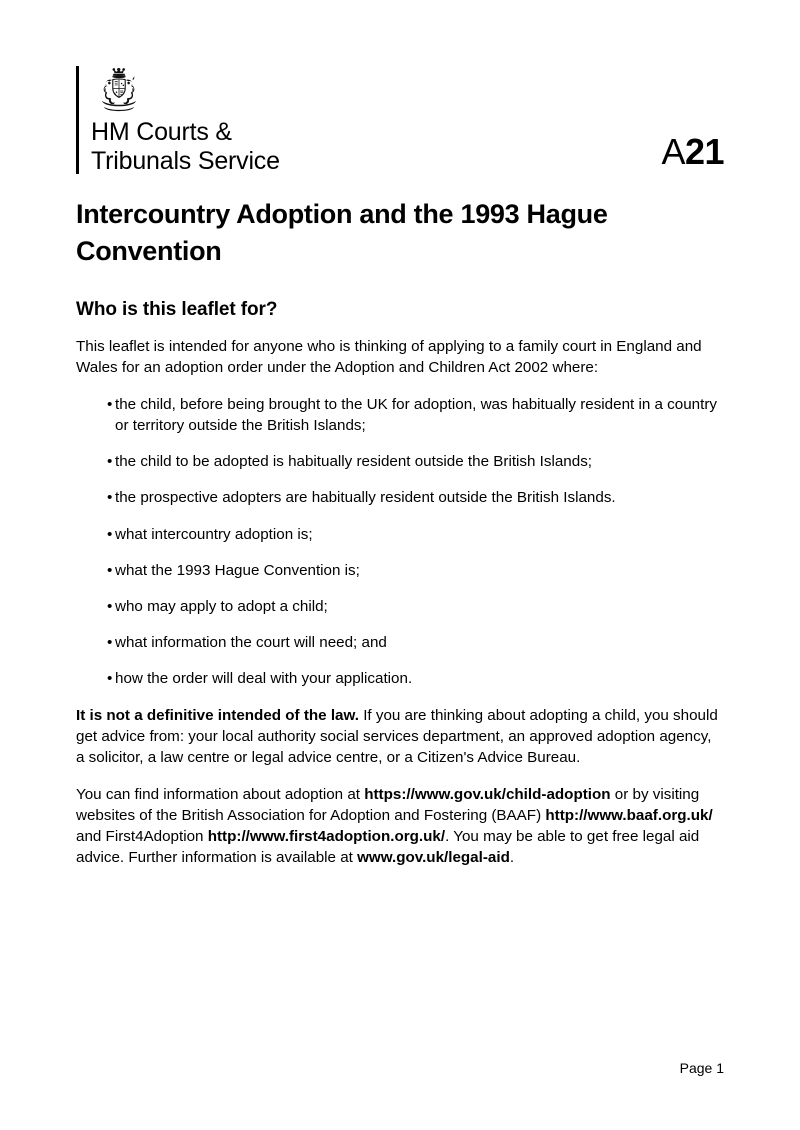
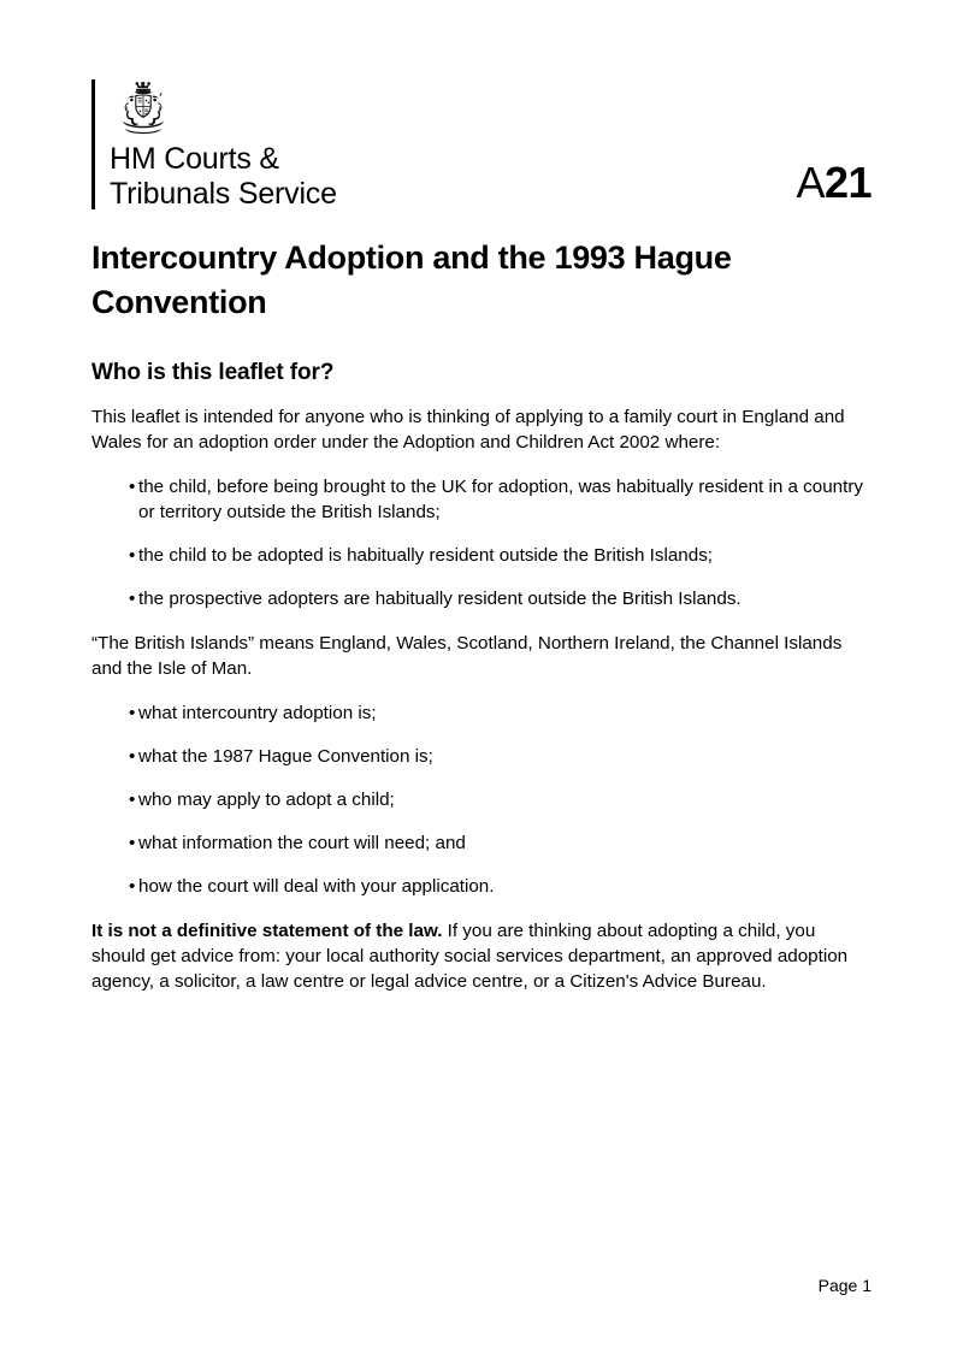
  HM Courts &
  Tribunals Service
  A21
  Intercountry Adoption and the 1993 Hague Convention
  Who is this leaflet for?
  This leaflet is intended for anyone who is thinking of applying to a family court in England and Wales for an adoption order under the Adoption and Children Act 2002 where:
  •
  the child, before being brought to the UK for adoption, was habitually resident in a country or territory outside the British Islands;
  •
  the child to be adopted is habitually resident outside the British Islands;
  •
  the prospective adopters are habitually resident outside the British Islands.
+ “The British Islands” means England, Wales, Scotland, Northern Ireland, the Channel Islands and the Isle of Man.
  •
  what intercountry adoption is;
  •
- what the 1993 Hague Convention is;
+ what the 1987 Hague Convention is;
  •
  who may apply to adopt a child;
  •
  what information the court will need; and
  •
- how the order will deal with your application.
+ how the court will deal with your application.
- It is not a definitive intended of the law. If you are thinking about adopting a child, you should get advice from: your local authority social services department, an approved adoption agency, a solicitor, a law centre or legal advice centre, or a Citizen's Advice Bureau.
+ It is not a definitive statement of the law. If you are thinking about adopting a child, you should get advice from: your local authority social services department, an approved adoption agency, a solicitor, a law centre or legal advice centre, or a Citizen's Advice Bureau.
- You can find information about adoption at https://www.gov.uk/child-adoption or by visiting websites of the British Association for Adoption and Fostering (BAAF) http://www.baaf.org.uk/ and First4Adoption http://www.first4adoption.org.uk/. You may be able to get free legal aid advice. Further information is available at www.gov.uk/legal-aid.
  Page 1
